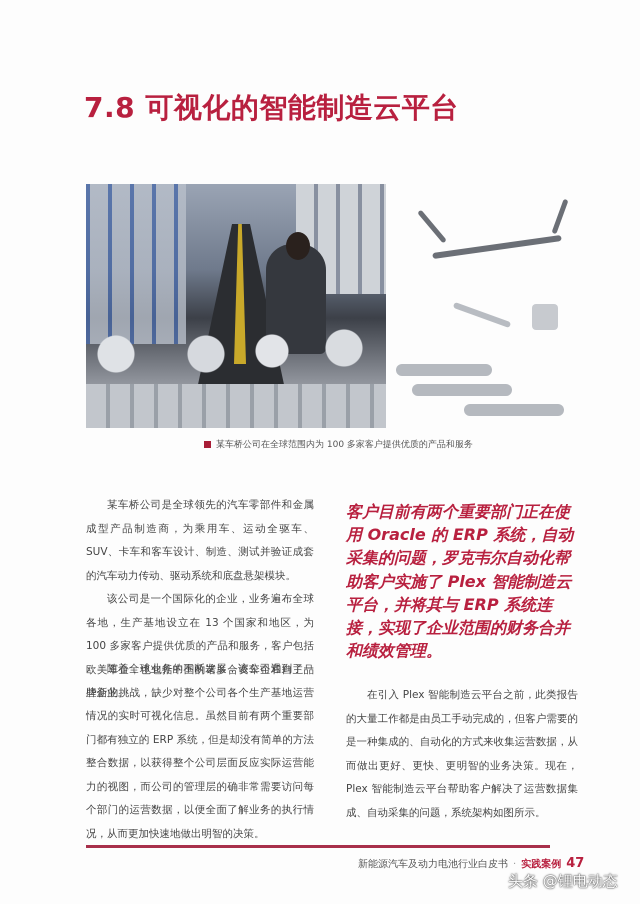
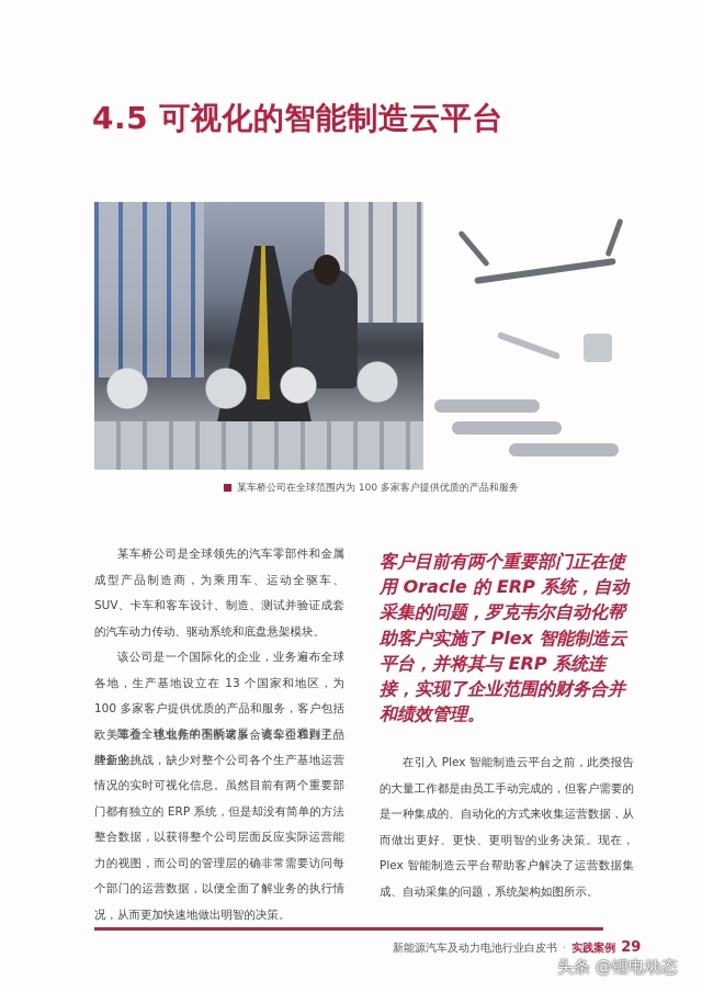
- 7.8 可视化的智能制造云平台
+ 4.5 可视化的智能制造云平台
  某车桥公司在全球范围内为 100 多家客户提供优质的产品和服务
  某车桥公司是全球领先的汽车零部件和金属成型产品制造商，为乘用车、运动全驱车、SUV、卡车和客车设计、制造、测试并验证成套的汽车动力传动、驱动系统和底盘悬架模块。
  该公司是一个国际化的企业，业务遍布全球各地，生产基地设立在 13 个国家和地区，为 100 多家客户提供优质的产品和服务，客户包括欧美车企，也包括中国的诸多合资车企和自主品牌企业。
  随着全球业务的不断发展，该公司遇到了一些新的挑战，缺少对整个公司各个生产基地运营情况的实时可视化信息。虽然目前有两个重要部门都有独立的 ERP 系统，但是却没有简单的方法整合数据，以获得整个公司层面反应实际运营能力的视图，而公司的管理层的确非常需要访问每个部门的运营数据，以便全面了解业务的执行情况，从而更加快速地做出明智的决策。
  客户目前有两个重要部门正在使用 Oracle 的 ERP 系统，自动采集的问题，罗克韦尔自动化帮助客户实施了 Plex 智能制造云平台，并将其与 ERP 系统连接，实现了企业范围的财务合并和绩效管理。
  在引入 Plex 智能制造云平台之前，此类报告的大量工作都是由员工手动完成的，但客户需要的是一种集成的、自动化的方式来收集运营数据，从而做出更好、更快、更明智的业务决策。现在，Plex 智能制造云平台帮助客户解决了运营数据集成、自动采集的问题，系统架构如图所示。
  新能源汽车及动力电池行业白皮书
  ·
  实践案例
- 47
+ 29
  头条 @锂电动态
